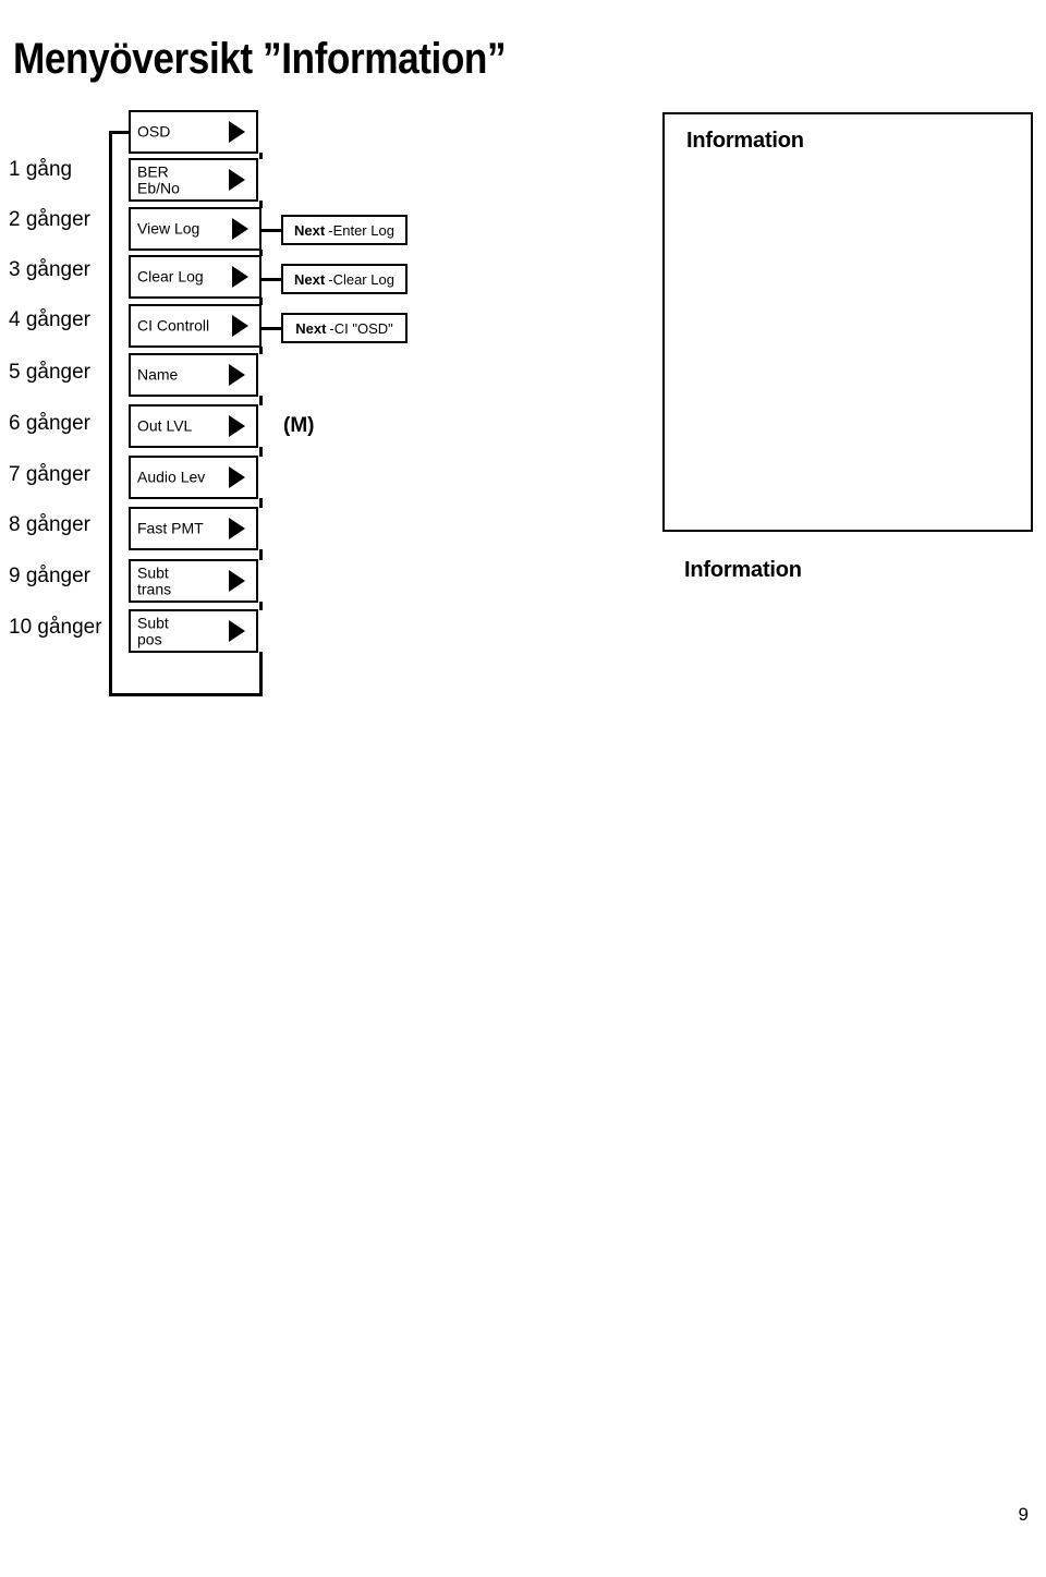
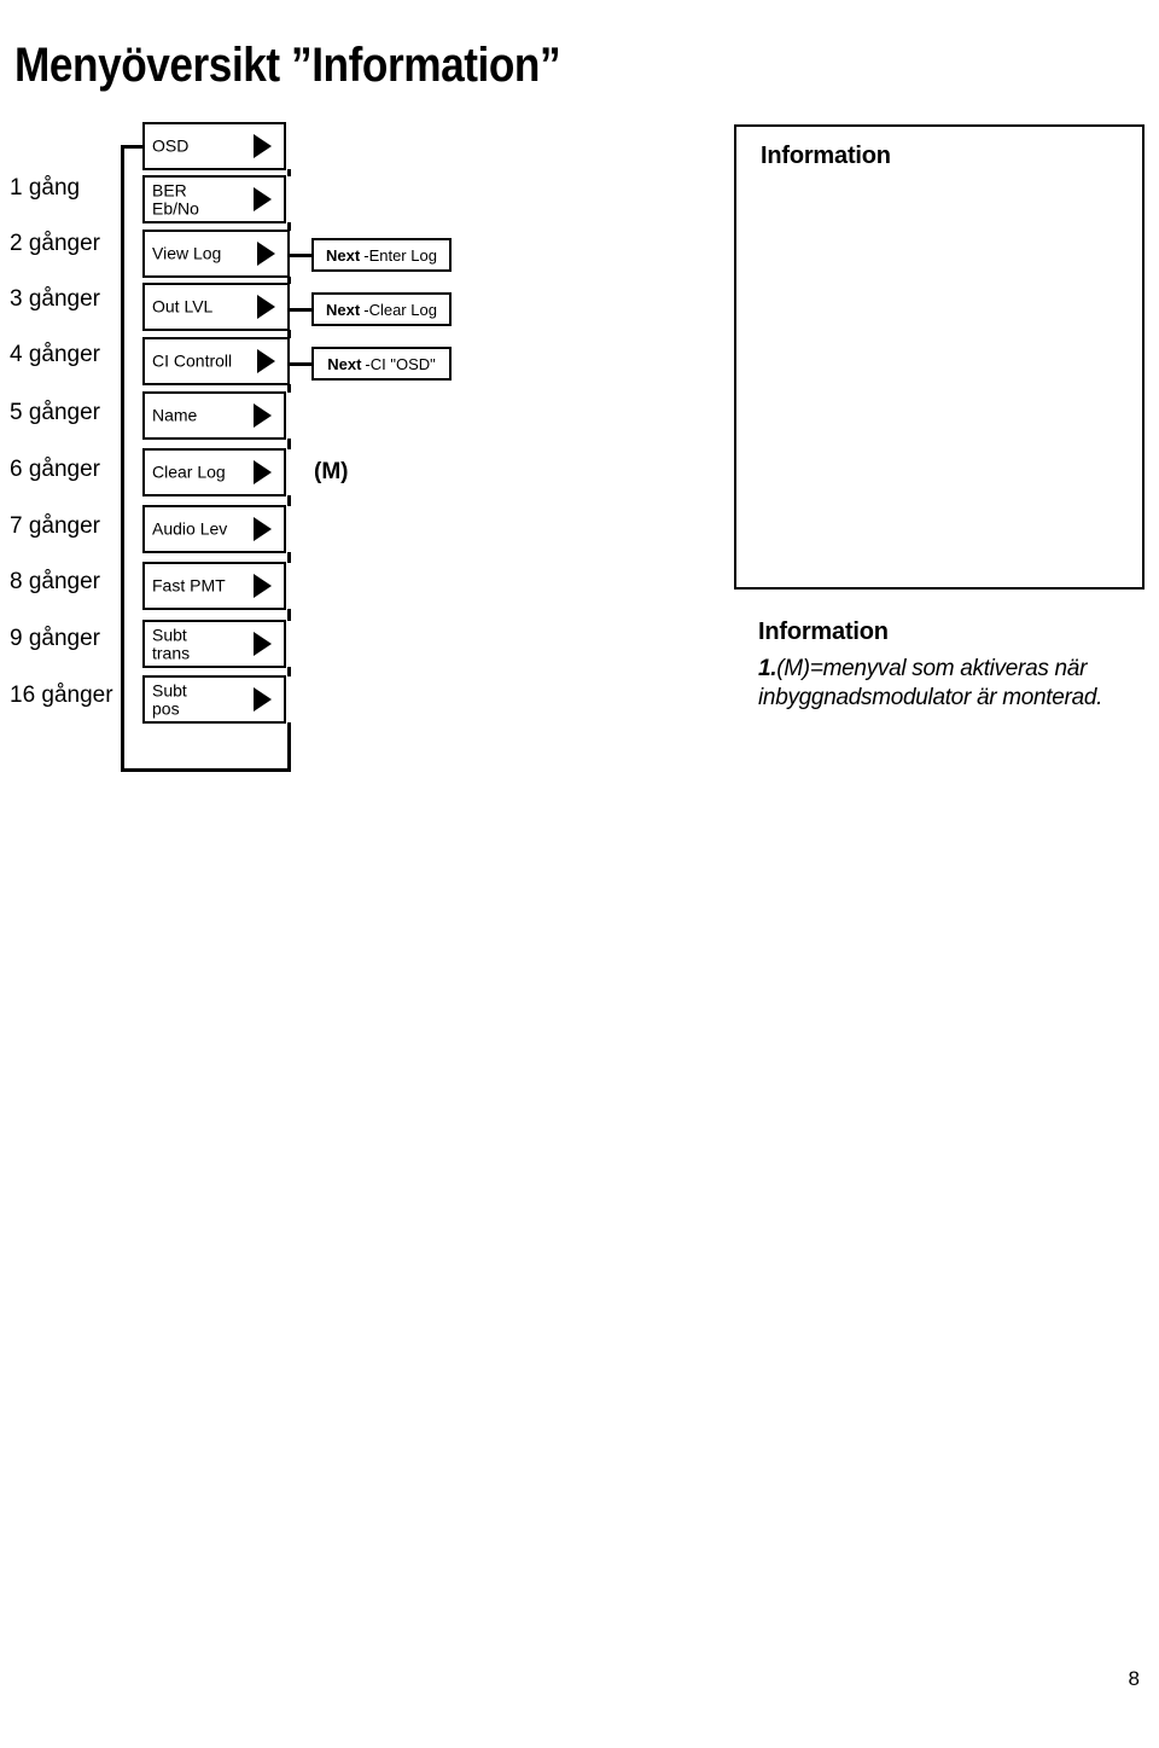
  Menyöversikt ”Information”
  1 gång
  2 gånger
  3 gånger
  4 gånger
  5 gånger
  6 gånger
  7 gånger
  8 gånger
  9 gånger
- 10 gånger
+ 16 gånger
  OSD
  BER
  Eb/No
  View Log
- Clear Log
+ Out LVL
  CI Controll
  Name
- Out LVL
+ Clear Log
  Audio Lev
  Fast PMT
  Subt
  trans
  Subt
  pos
  Next
  -Enter Log
  Next
  -Clear Log
  Next
  -CI "OSD"
  (M)
  Information
  Information
+ 1.(M)=menyval som aktiveras när inbyggnadsmodulator är monterad.
- 9
+ 8
